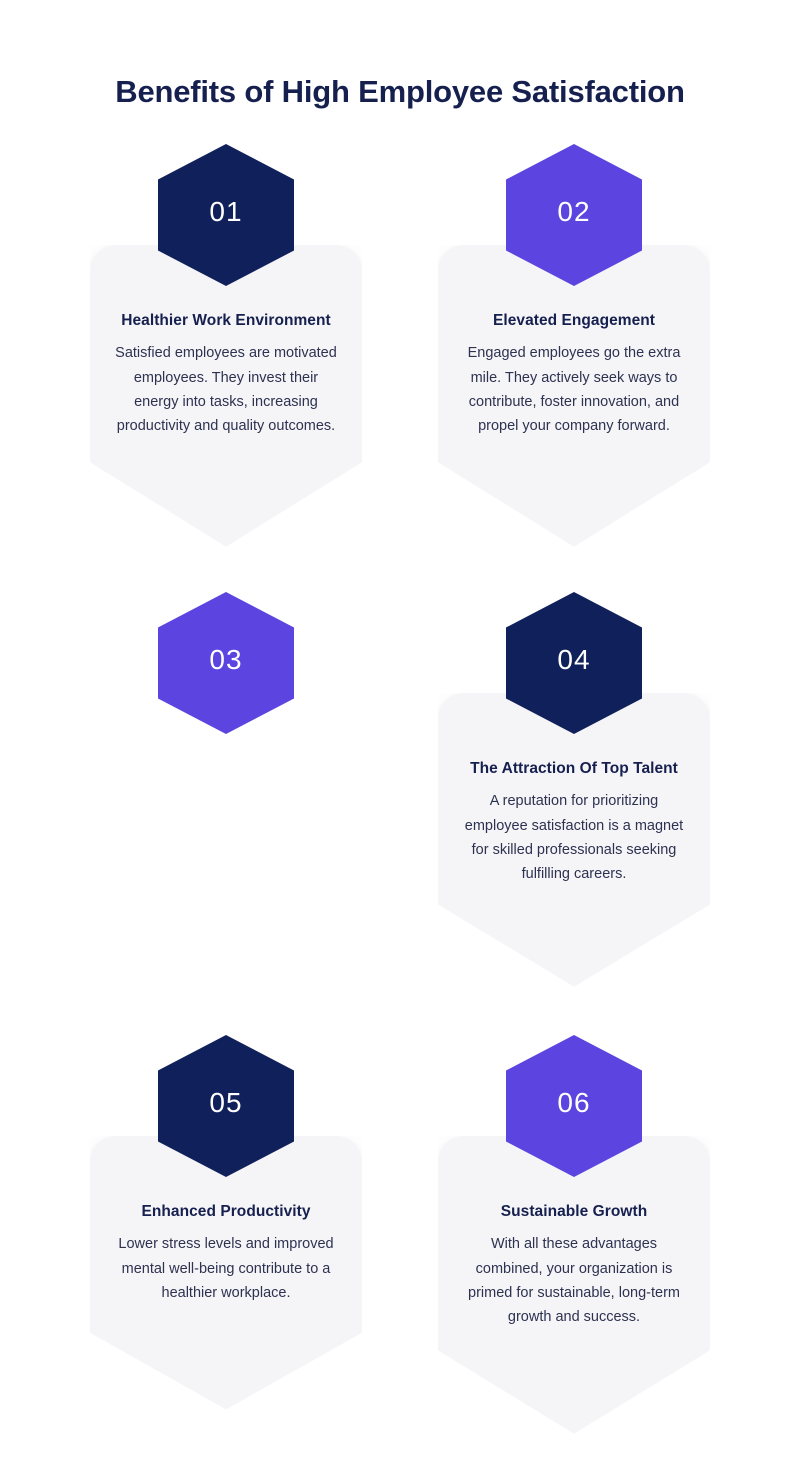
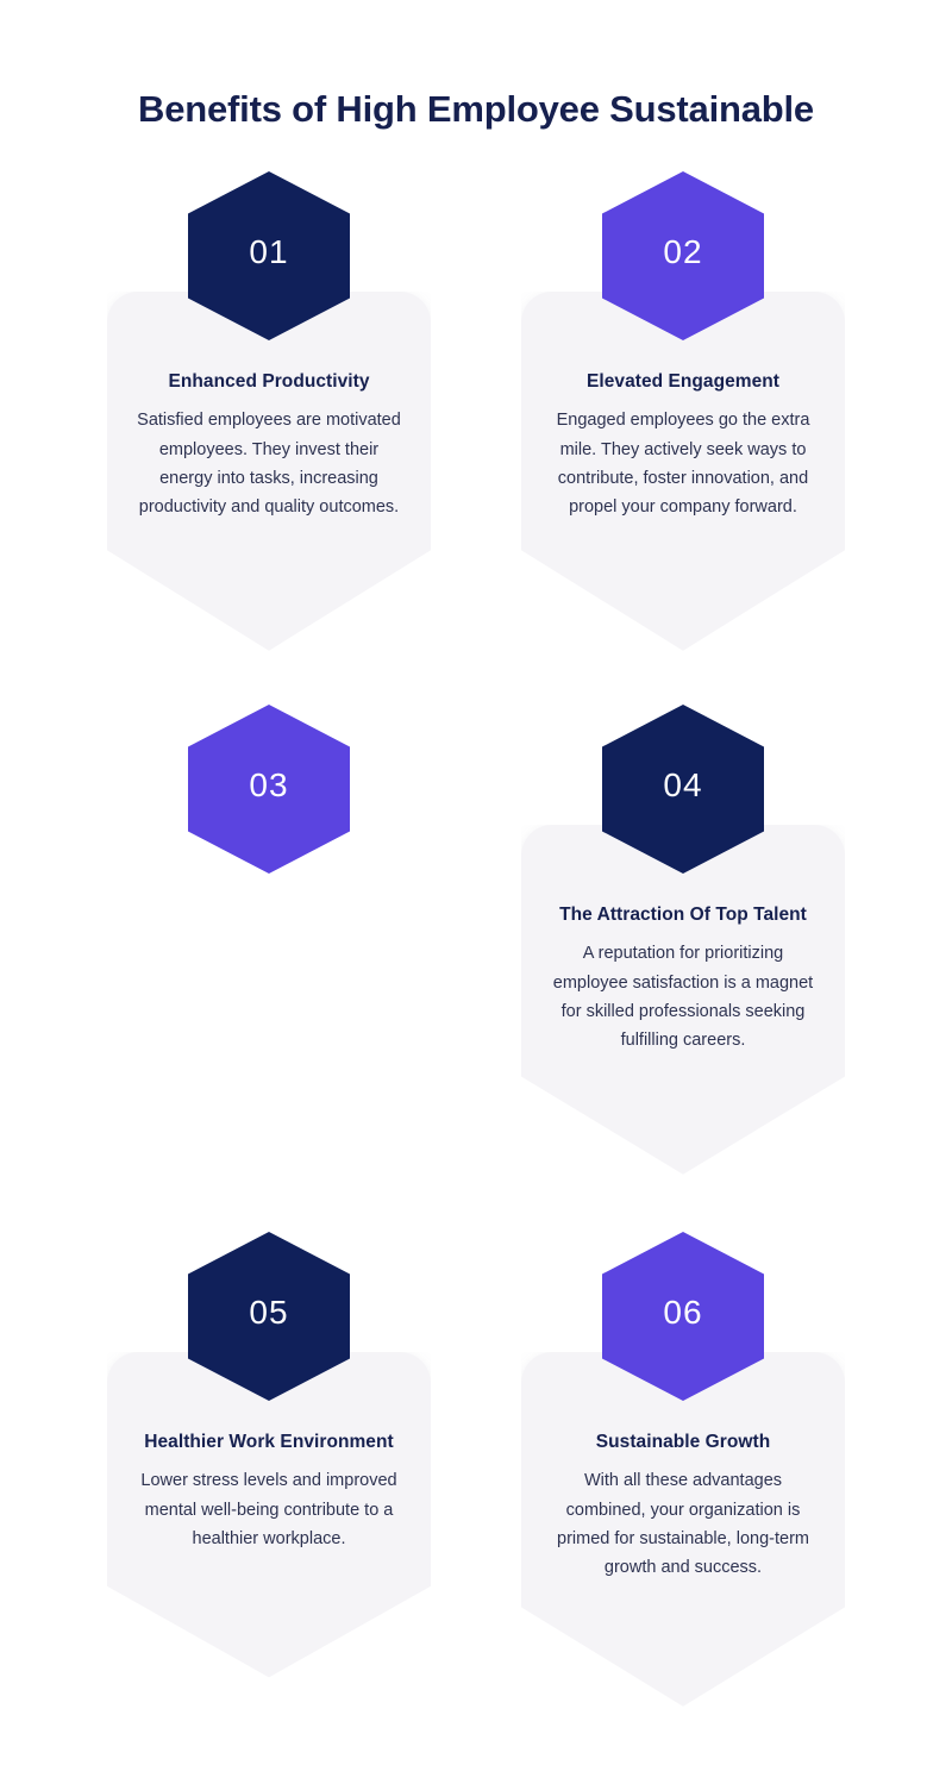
- Benefits of High Employee Satisfaction
+ Benefits of High Employee Sustainable
  01
- Healthier Work Environment
+ Enhanced Productivity
  Satisfied employees are motivated employees. They invest their energy into tasks, increasing productivity and quality outcomes.
  02
  Elevated Engagement
  Engaged employees go the extra mile. They actively seek ways to contribute, foster innovation, and propel your company forward.
  03
  04
  The Attraction Of Top Talent
  A reputation for prioritizing employee satisfaction is a magnet for skilled professionals seeking fulfilling careers.
  05
- Enhanced Productivity
+ Healthier Work Environment
  Lower stress levels and improved mental well-being contribute to a healthier workplace.
  06
  Sustainable Growth
  With all these advantages combined, your organization is primed for sustainable, long-term growth and success.
